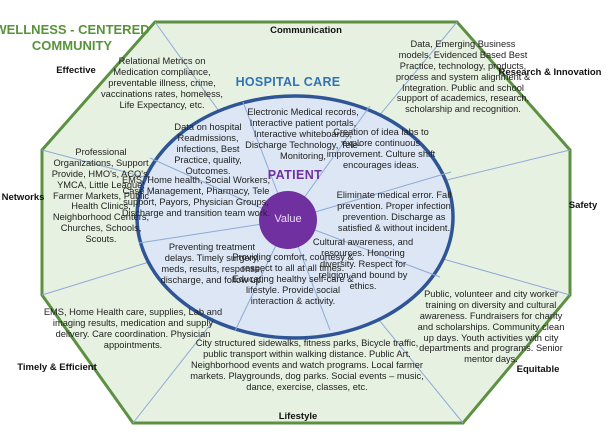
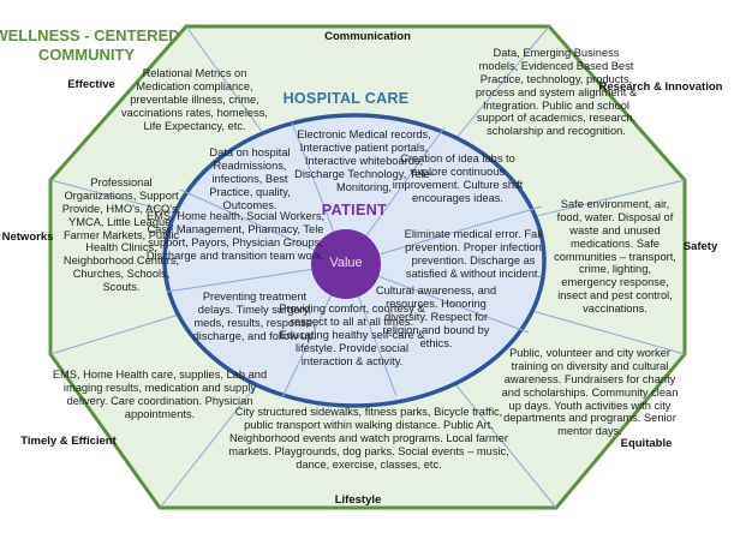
  WELLNESS - CENTERED
  COMMUNITY
  Effective
  Research & Innovation
  Networks
  Safety
  Timely & Efficient
  Equitable
  Communication
  Lifestyle
  Relational Metrics on Medication compliance, preventable illness, crime, vaccinations rates, homeless, Life Expectancy, etc.
  Data, Emerging Business models, Evidenced Based Best Practice, technology, products, process and system alignment & Integration. Public and school support of academics, research, scholarship and recognition.
  Professional Organizations, Support Provide, HMO's, ACO's, YMCA, Little League, Farmer Markets, Public Health Clinics, Neighborhood Centers, Churches, Schools, Scouts.
+ Safe environment, air, food, water. Disposal of waste and unused medications. Safe communities – transport, crime, lighting, emergency response, insect and pest control, vaccinations.
  EMS, Home Health care, supplies, Lab and imaging results, medication and supply delivery. Care coordination. Physician appointments.
  Public, volunteer and city worker training on diversity and cultural awareness. Fundraisers for charity and scholarships. Community clean up days. Youth activities with city departments and programs. Senior mentor days.
  City structured sidewalks, fitness parks, Bicycle traffic, public transport within walking distance. Public Art. Neighborhood events and watch programs. Local farmer markets. Playgrounds, dog parks. Social events – music, dance, exercise, classes, etc.
  HOSPITAL CARE
  PATIENT
  Value
  Electronic Medical records, Interactive patient portals, Interactive whiteboards, Discharge Technology, Tele-Monitoring,
  Data on hospital Readmissions, infections, Best Practice, quality, Outcomes.
  EMS, Home health, Social Workers, Case Management, Pharmacy, Tele support, Payors, Physician Groups, Discharge and transition team work.
  Preventing treatment delays. Timely surgery, meds, results, response, discharge, and follow up.
  Providing comfort, courtesy & respect to all at all times. Educating healthy self-care & lifestyle. Provide social interaction & activity.
  Cultural awareness, and resources. Honoring diversity. Respect for religion and bound by ethics.
  Eliminate medical error. Fall prevention. Proper infection prevention. Discharge as satisfied & without incident.
  Creation of idea labs to explore continuous improvement. Culture shift encourages ideas.
